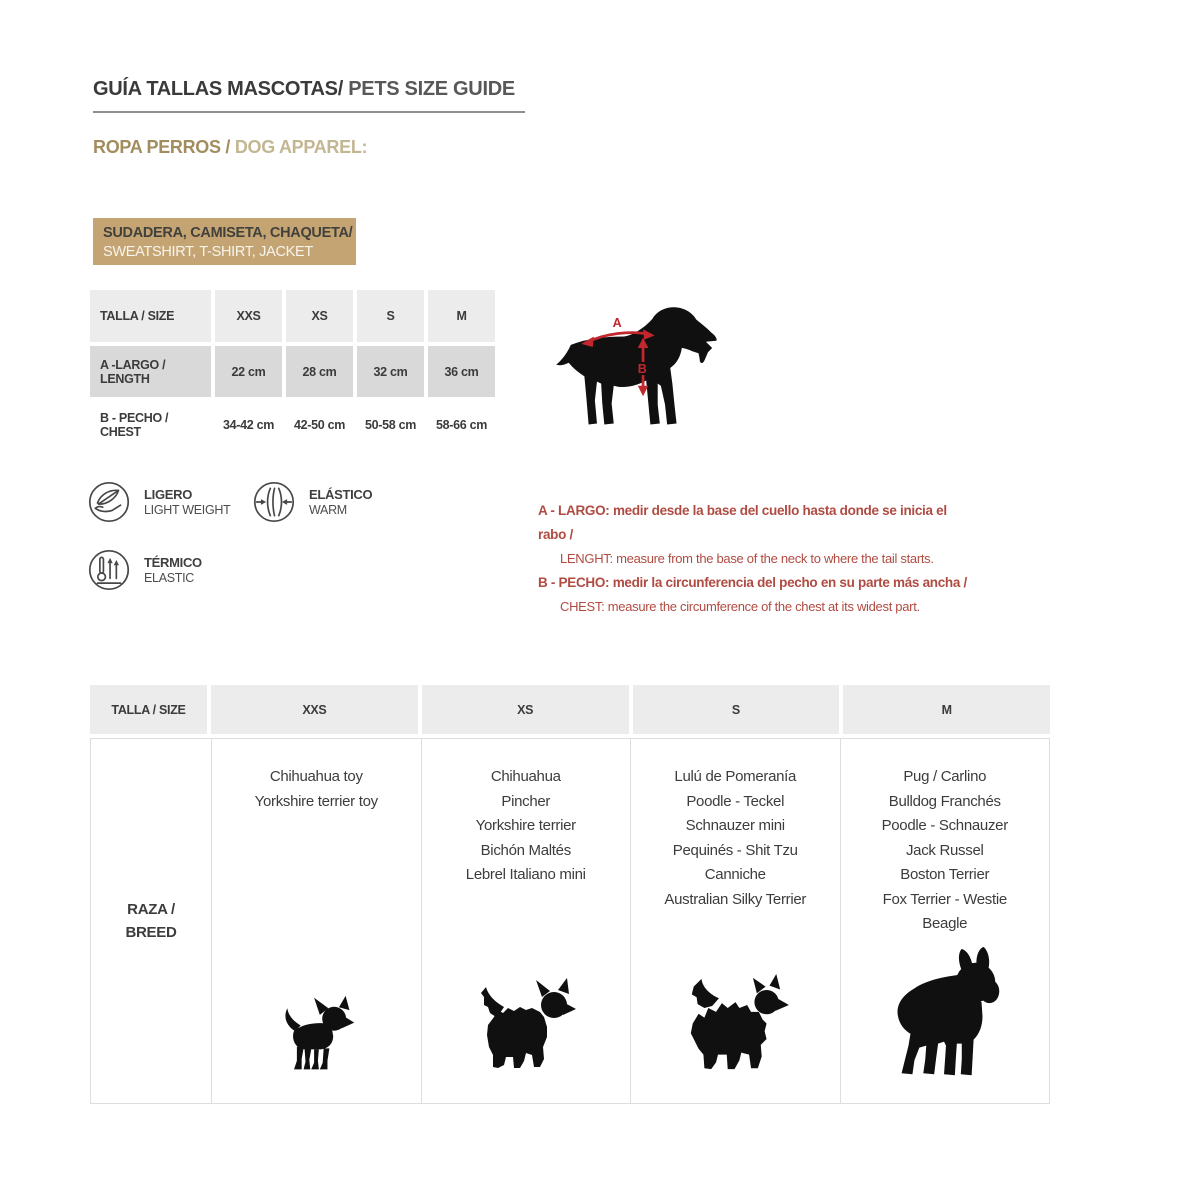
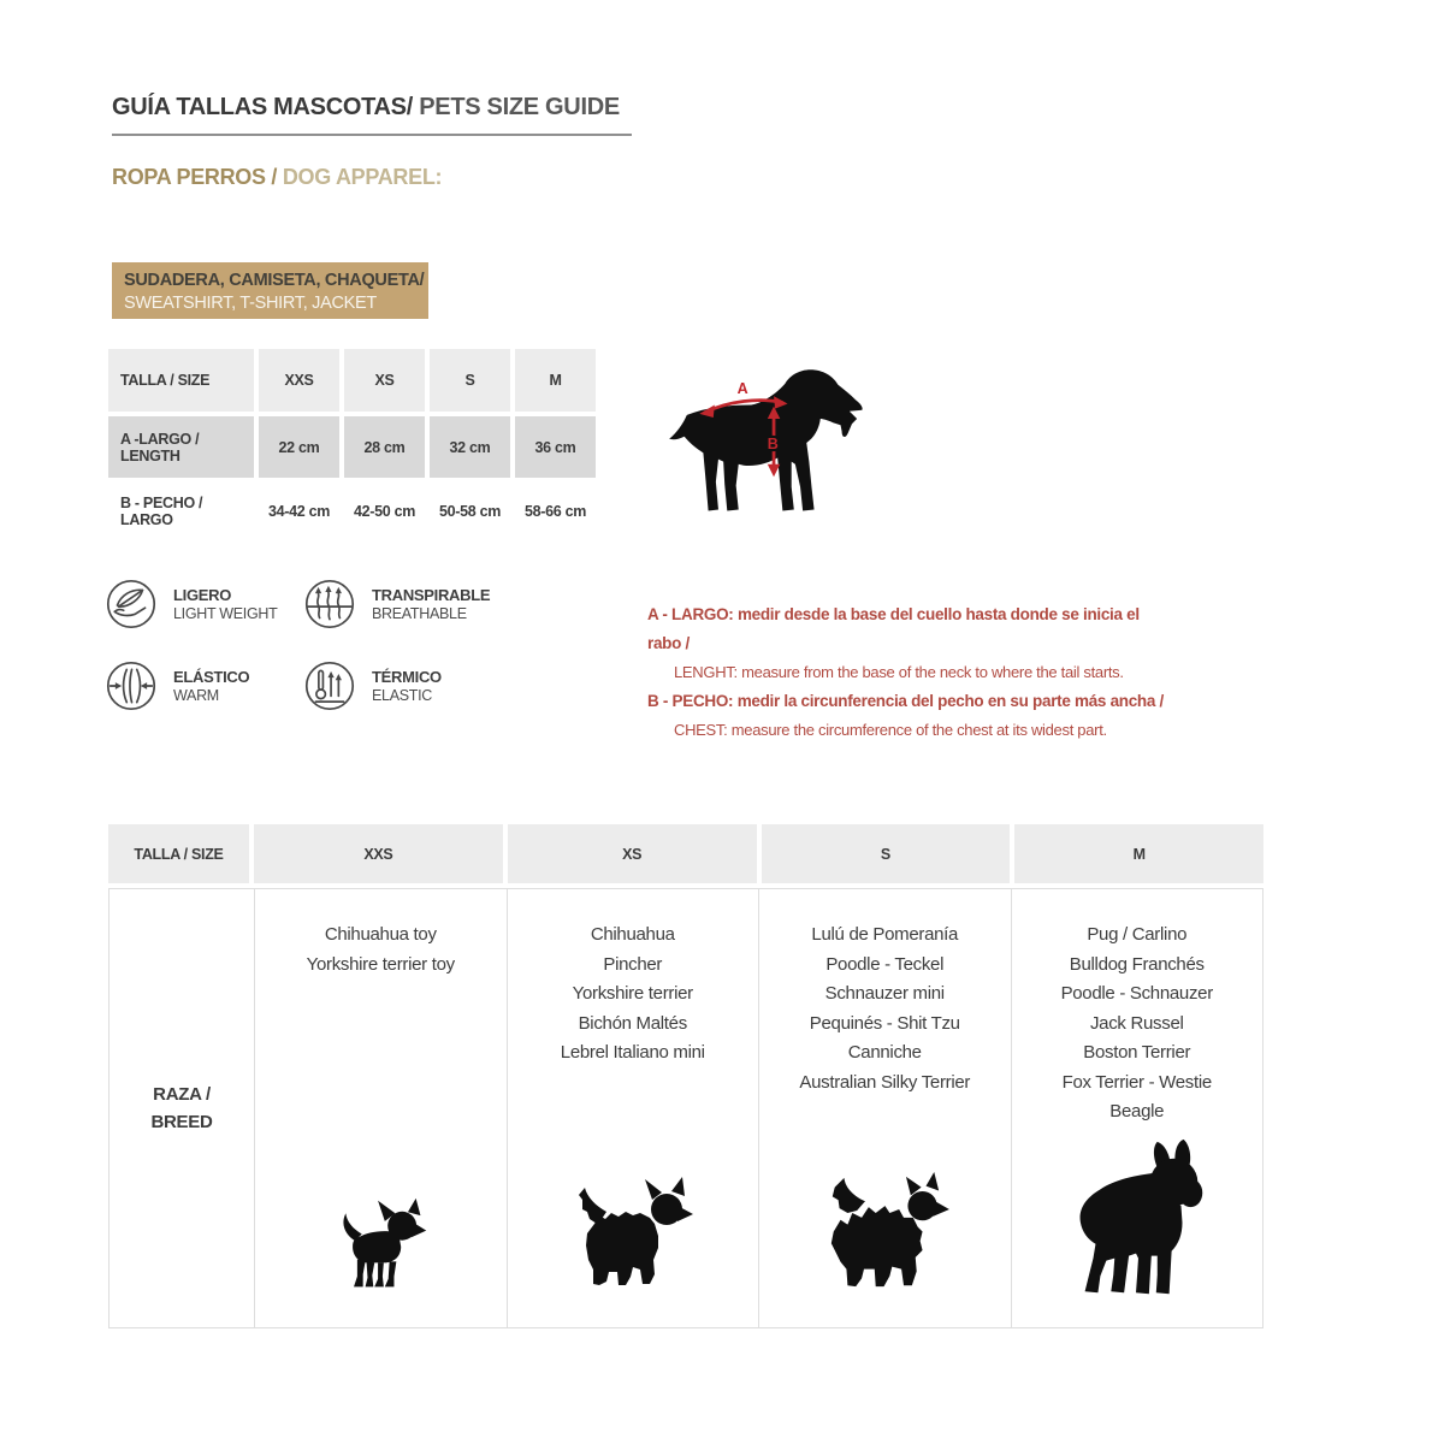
  GUÍA TALLAS MASCOTAS/ PETS SIZE GUIDE
  ROPA PERROS / DOG APPAREL:
  SUDADERA, CAMISETA, CHAQUETA/
  SWEATSHIRT, T-SHIRT, JACKET
  TALLA / SIZE
  XXS
  XS
  S
  M
  A -LARGO / LENGTH
  22 cm
  28 cm
  32 cm
  36 cm
- B - PECHO / CHEST
+ B - PECHO / LARGO
  34-42 cm
  42-50 cm
  50-58 cm
  58-66 cm
  A
  B
  LIGERO
  LIGHT WEIGHT
+ TRANSPIRABLE
+ BREATHABLE
  ELÁSTICO
  WARM
  TÉRMICO
  ELASTIC
  A - LARGO: medir desde la base del cuello hasta donde se inicia el rabo /
  LENGHT: measure from the base of the neck to where the tail starts.
  B - PECHO: medir la circunferencia del pecho en su parte más ancha /
  CHEST: measure the circumference of the chest at its widest part.
  TALLA / SIZE
  XXS
  XS
  S
  M
  RAZA /
  BREED
  Chihuahua toy
  Yorkshire terrier toy
  Chihuahua
  Pincher
  Yorkshire terrier
  Bichón Maltés
  Lebrel Italiano mini
  Lulú de Pomeranía
  Poodle - Teckel
  Schnauzer mini
  Pequinés - Shit Tzu
  Canniche
  Australian Silky Terrier
  Pug / Carlino
  Bulldog Franchés
  Poodle - Schnauzer
  Jack Russel
  Boston Terrier
  Fox Terrier - Westie
  Beagle
